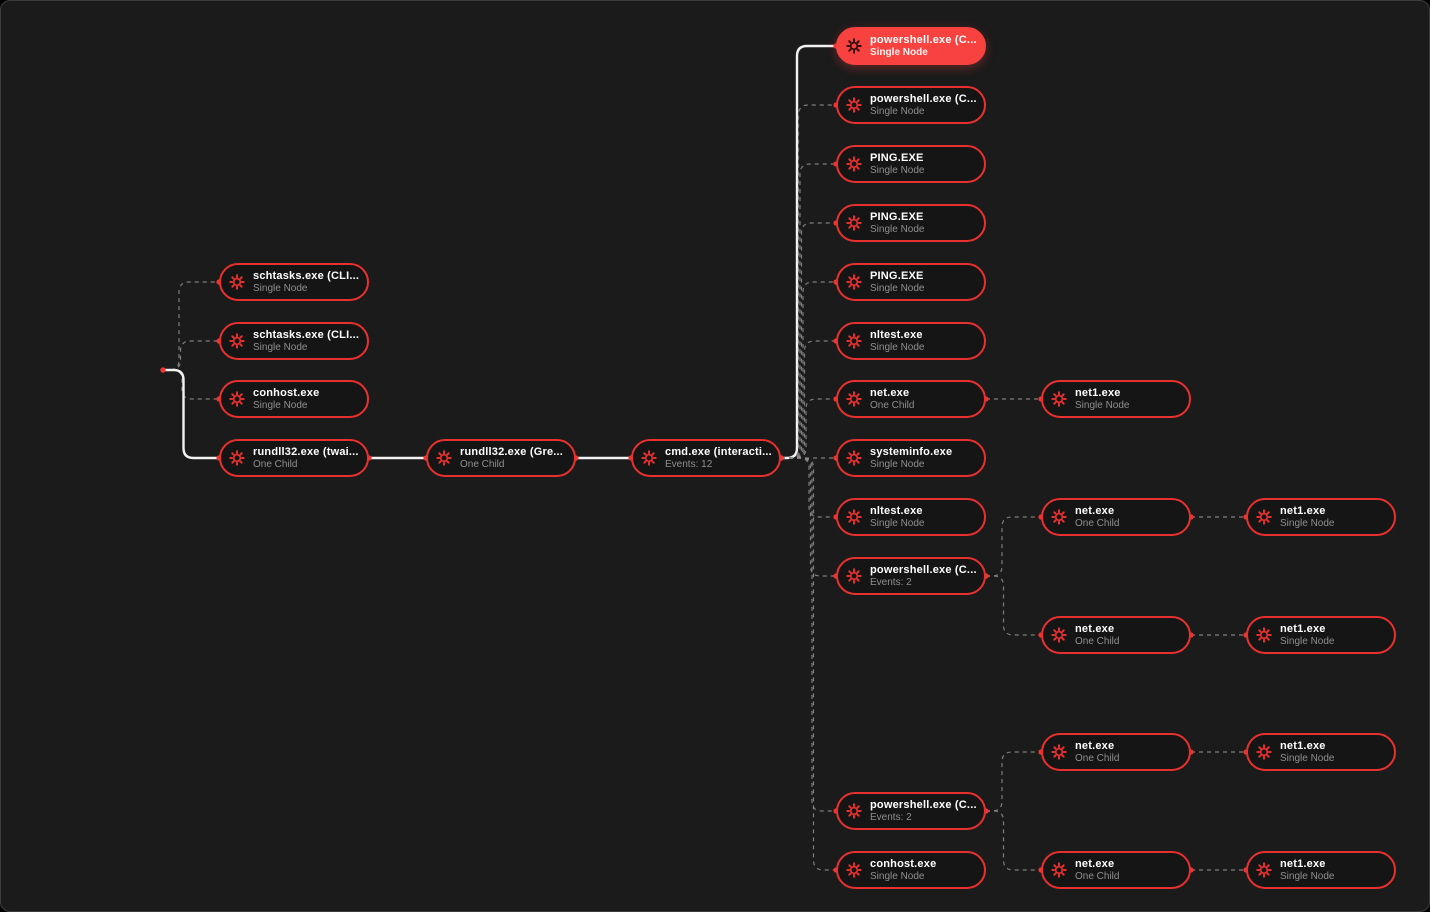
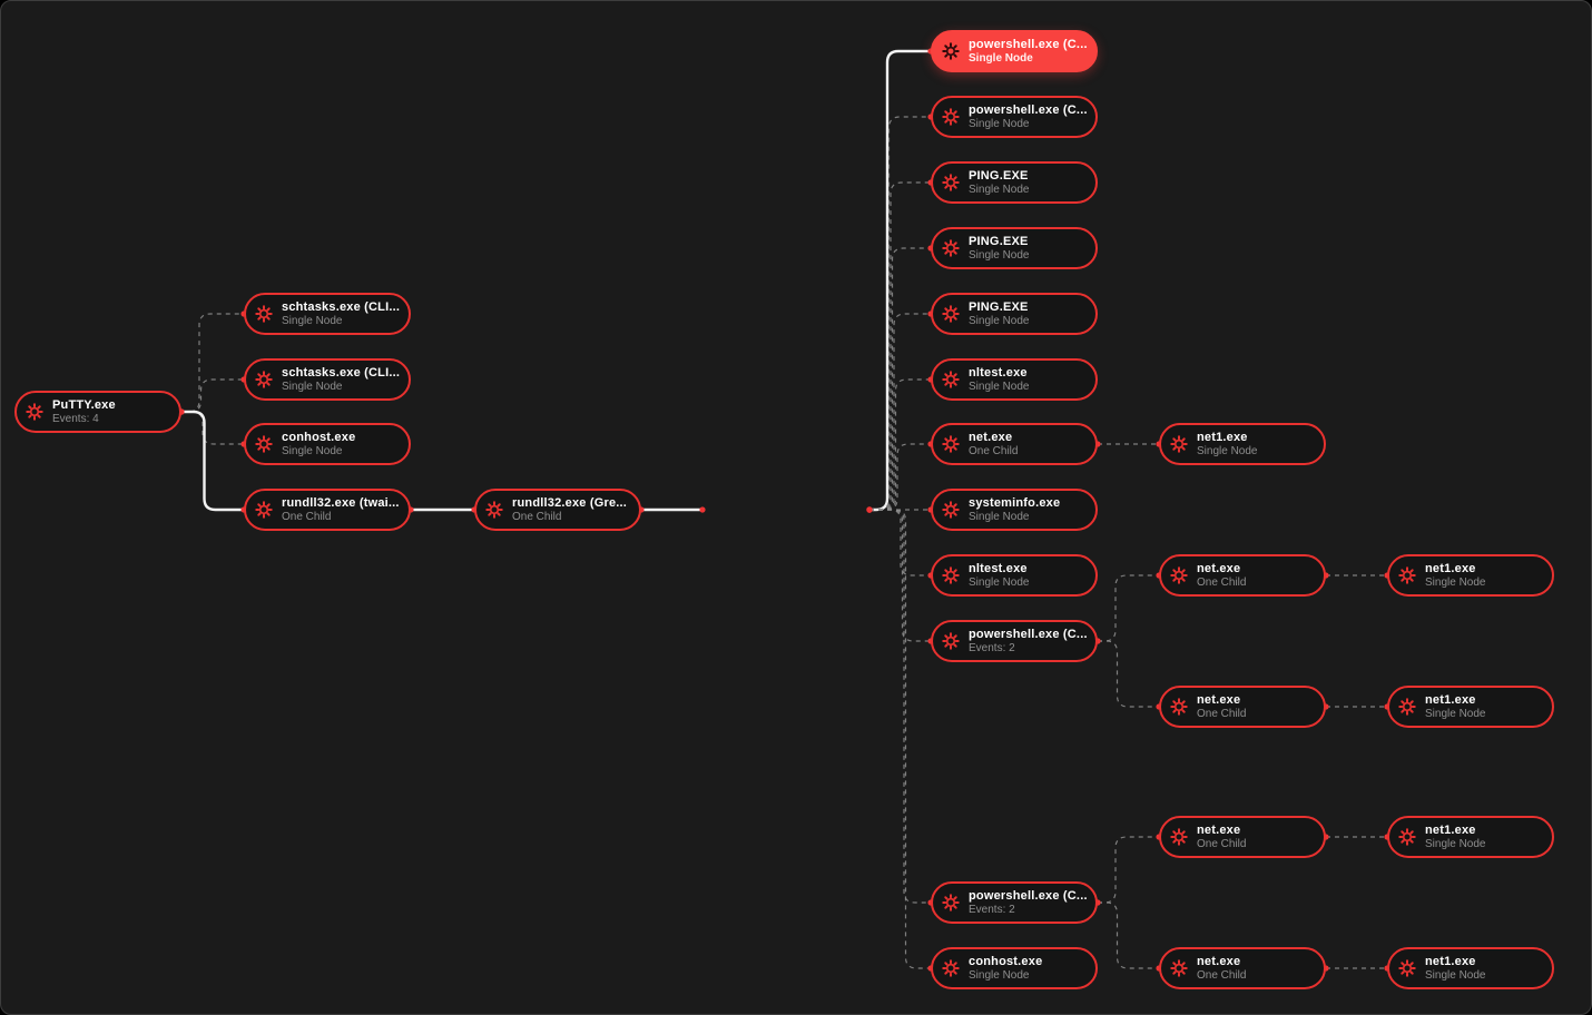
+ PuTTY.exe
+ Events: 4
  schtasks.exe (CLI...
  Single Node
  schtasks.exe (CLI...
  Single Node
  conhost.exe
  Single Node
  rundll32.exe (twai...
  One Child
  rundll32.exe (Gre...
  One Child
- cmd.exe (interacti...
- Events: 12
  powershell.exe (C...
  Single Node
  powershell.exe (C...
  Single Node
  PING.EXE
  Single Node
  PING.EXE
  Single Node
  PING.EXE
  Single Node
  nltest.exe
  Single Node
  net.exe
  One Child
  systeminfo.exe
  Single Node
  nltest.exe
  Single Node
  powershell.exe (C...
  Events: 2
  powershell.exe (C...
  Events: 2
  conhost.exe
  Single Node
  net1.exe
  Single Node
  net.exe
  One Child
  net1.exe
  Single Node
  net.exe
  One Child
  net1.exe
  Single Node
  net.exe
  One Child
  net1.exe
  Single Node
  net.exe
  One Child
  net1.exe
  Single Node
